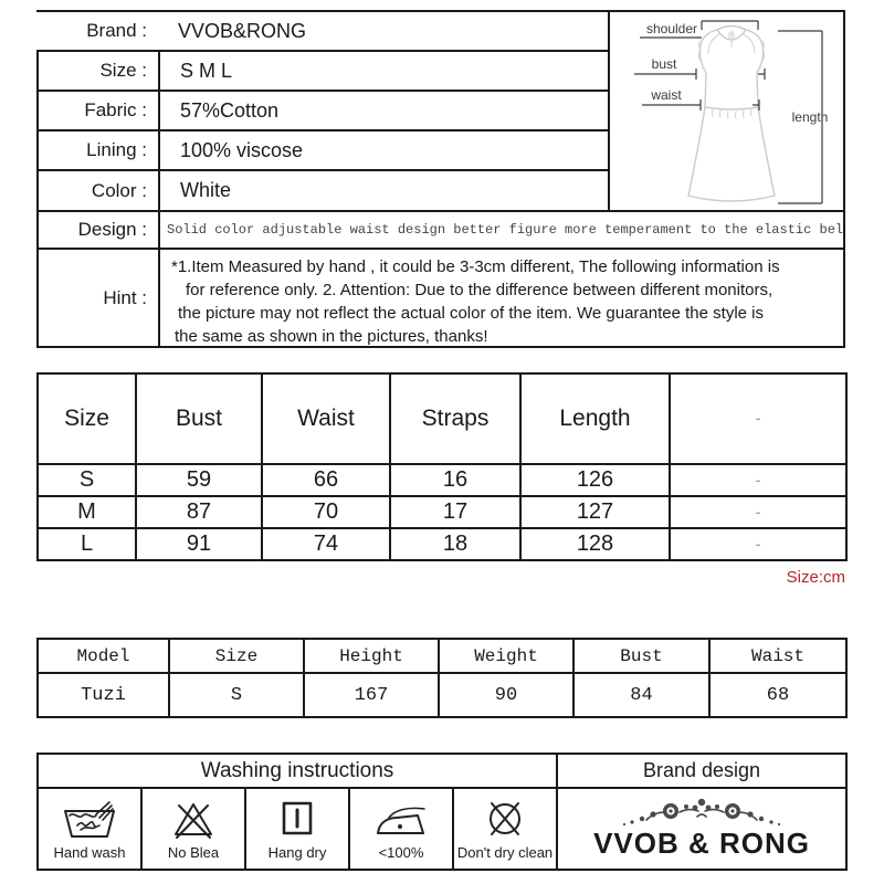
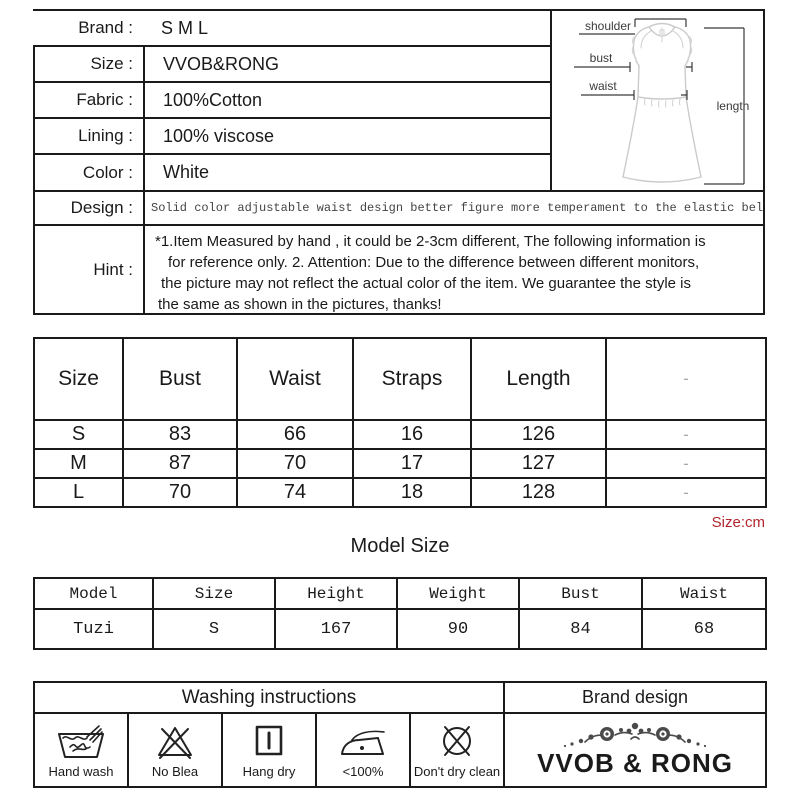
  Brand :
- VVOB&RONG
+ S M L
  Size :
- S M L
+ VVOB&RONG
  Fabric :
- 57%Cotton
+ 100%Cotton
  Lining :
  100% viscose
  Color :
  White
  Design :
  Solid color adjustable waist design better figure more temperament to the elastic bel
  Hint :
- *1.Item Measured by hand , it could be 3-3cm different, The following information is
+ *1.Item Measured by hand , it could be 2-3cm different, The following information is
  for reference only. 2. Attention: Due to the difference between different monitors,
  the picture may not reflect the actual color of the item. We guarantee the style is
  the same as shown in the pictures, thanks!
  shoulder
  bust
  waist
  length
  Size	Bust	Waist	Straps	Length	-
- S	59	66	16	126	-
+ S	83	66	16	126	-
  M	87	70	17	127	-
- L	91	74	18	128	-
+ L	70	74	18	128	-
  Size:cm
+ Model Size
  Model	Size	Height	Weight	Bust	Waist
  Tuzi	S	167	90	84	68
  Washing instructions	Brand design
  Hand wash	No Blea	Hang dry	<100%	Don't dry clean	VVOB & RONG
